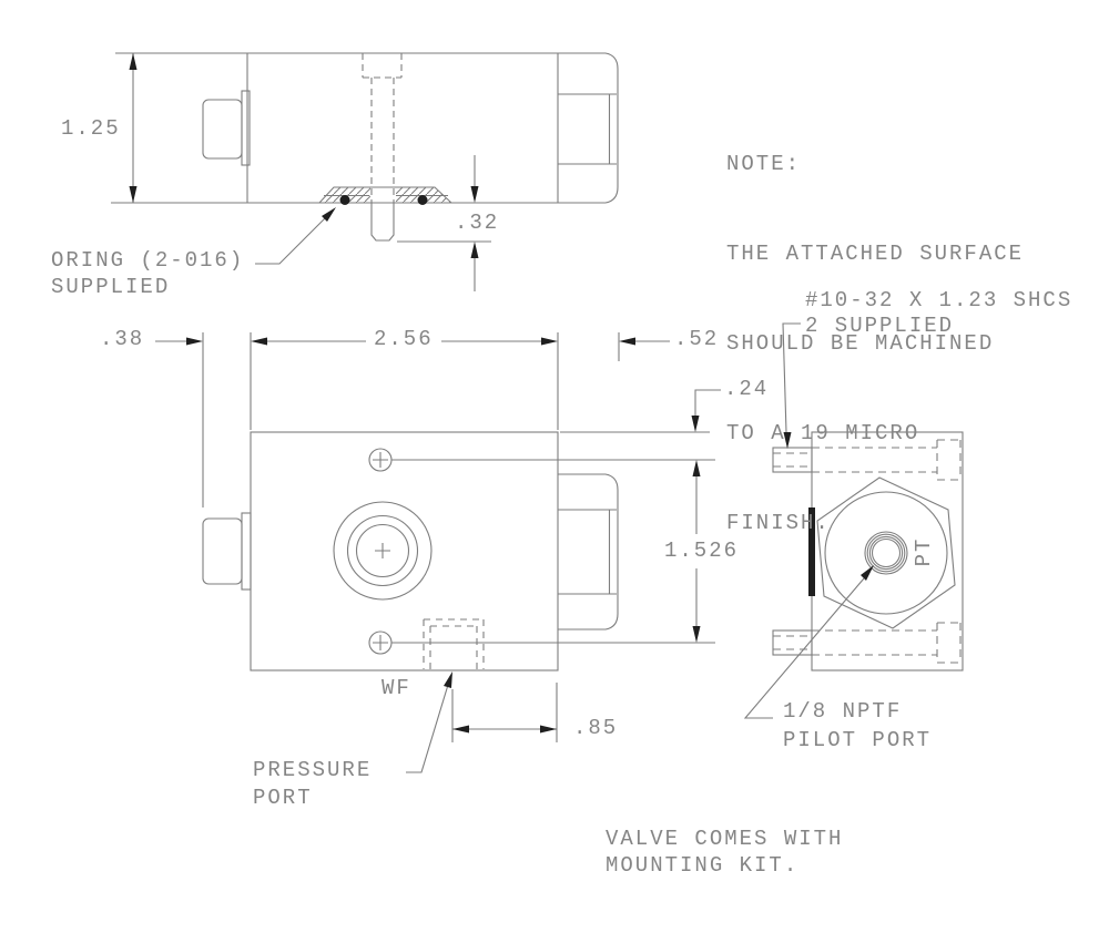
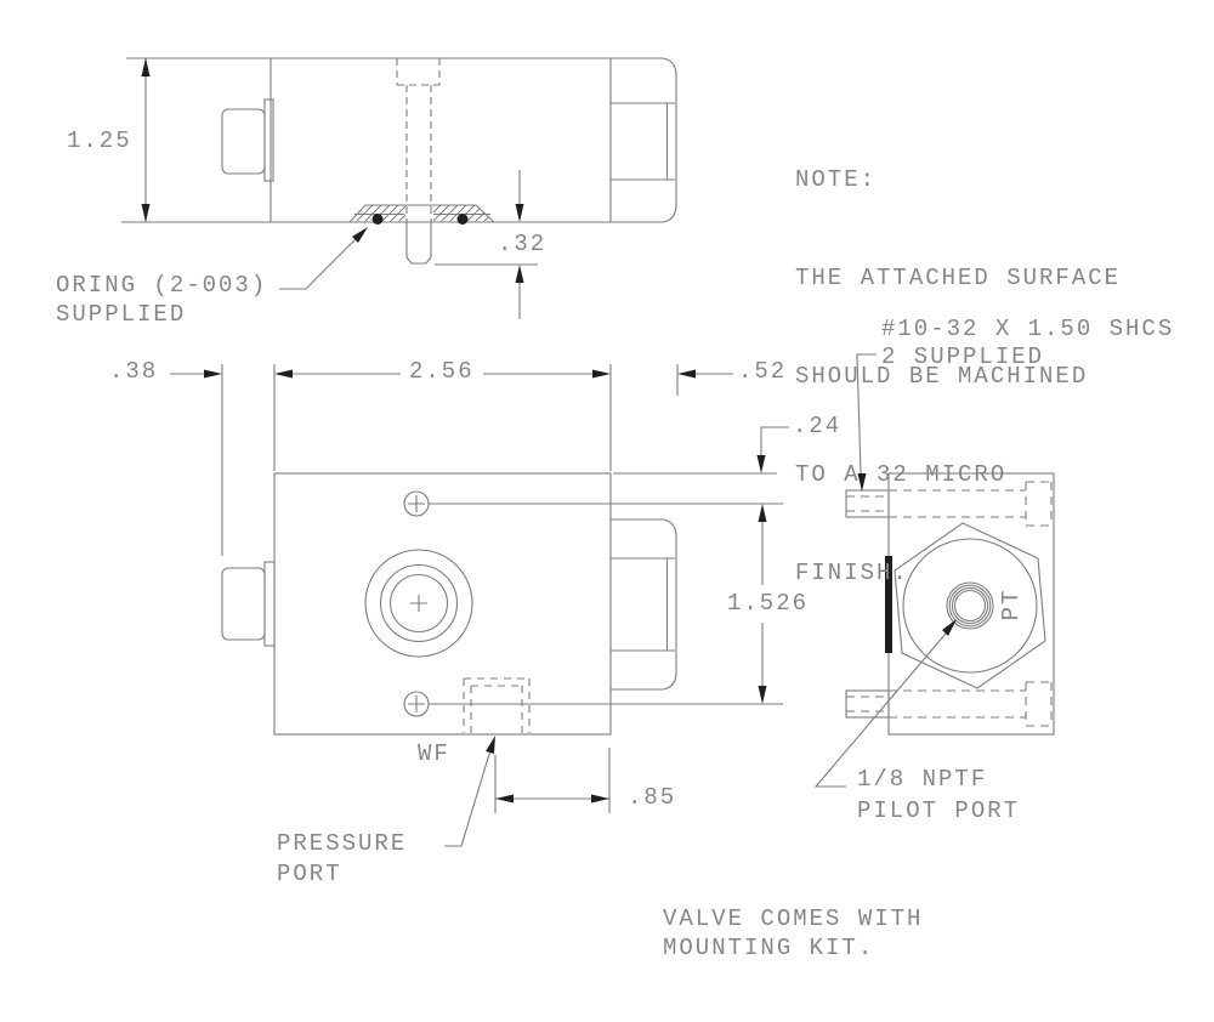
  1.25
  .32
- ORING (2-016)
+ ORING (2-003)
  SUPPLIED
  NOTE:
  THE ATTACHED SURFACE
  SHOULD BE MACHINED
- TO A 19 MICRO
+ TO A 32 MICRO
  FINISH.
- #10-32 X 1.23 SHCS
+ #10-32 X 1.50 SHCS
  2 SUPPLIED
  .38
  2.56
  .52
  .24
  1.526
  WF
  .85
  PRESSURE
  PORT
  1/8 NPTF
  PILOT PORT
  VALVE COMES WITH
  MOUNTING KIT.
